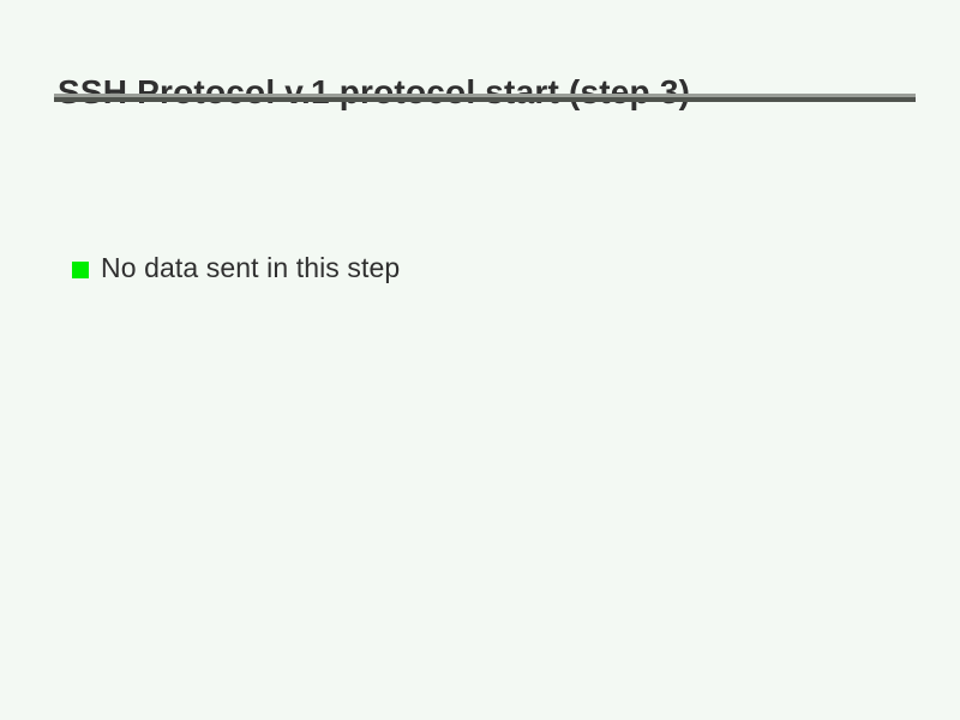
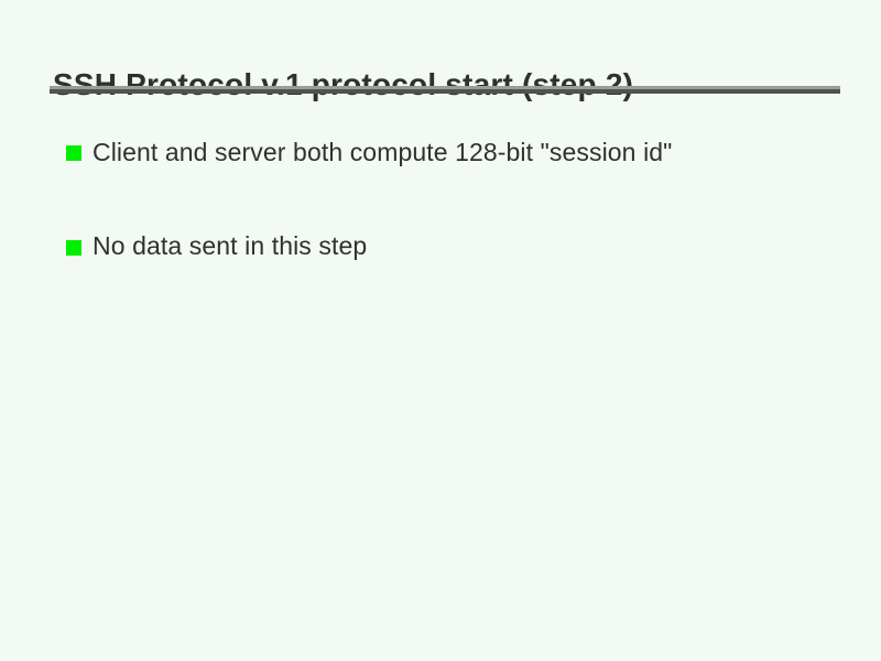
- SSH Protocol v.1 protocol start (step 3)
+ SSH Protocol v.1 protocol start (step 2)
+ Client and server both compute 128-bit "session id"
  No data sent in this step
